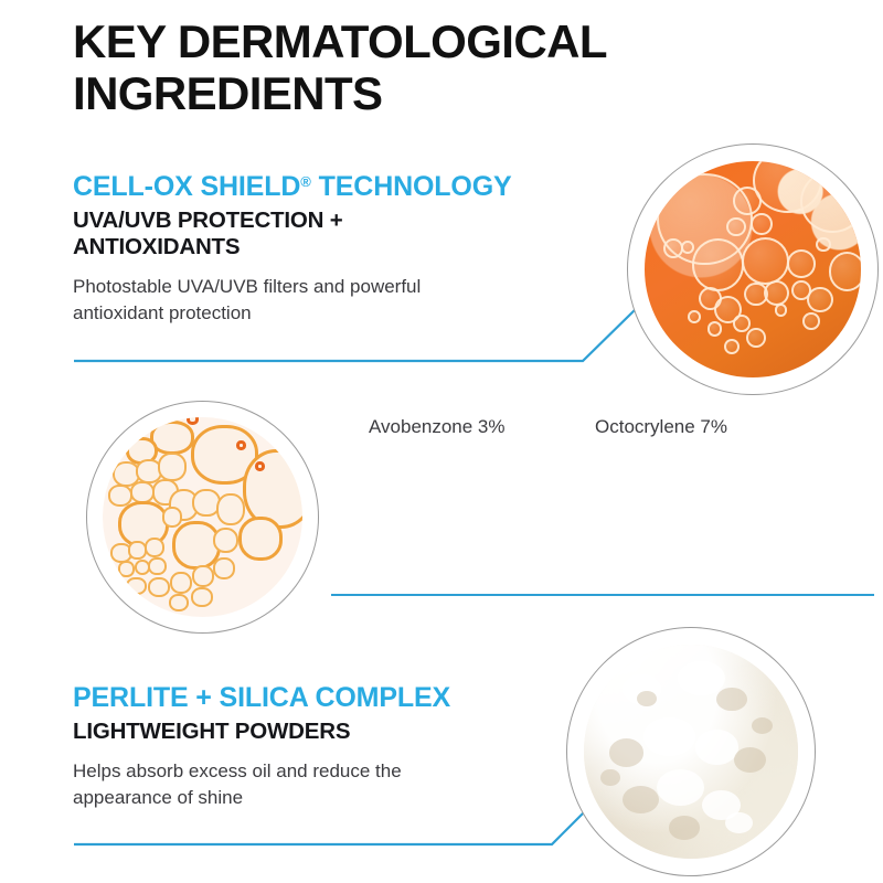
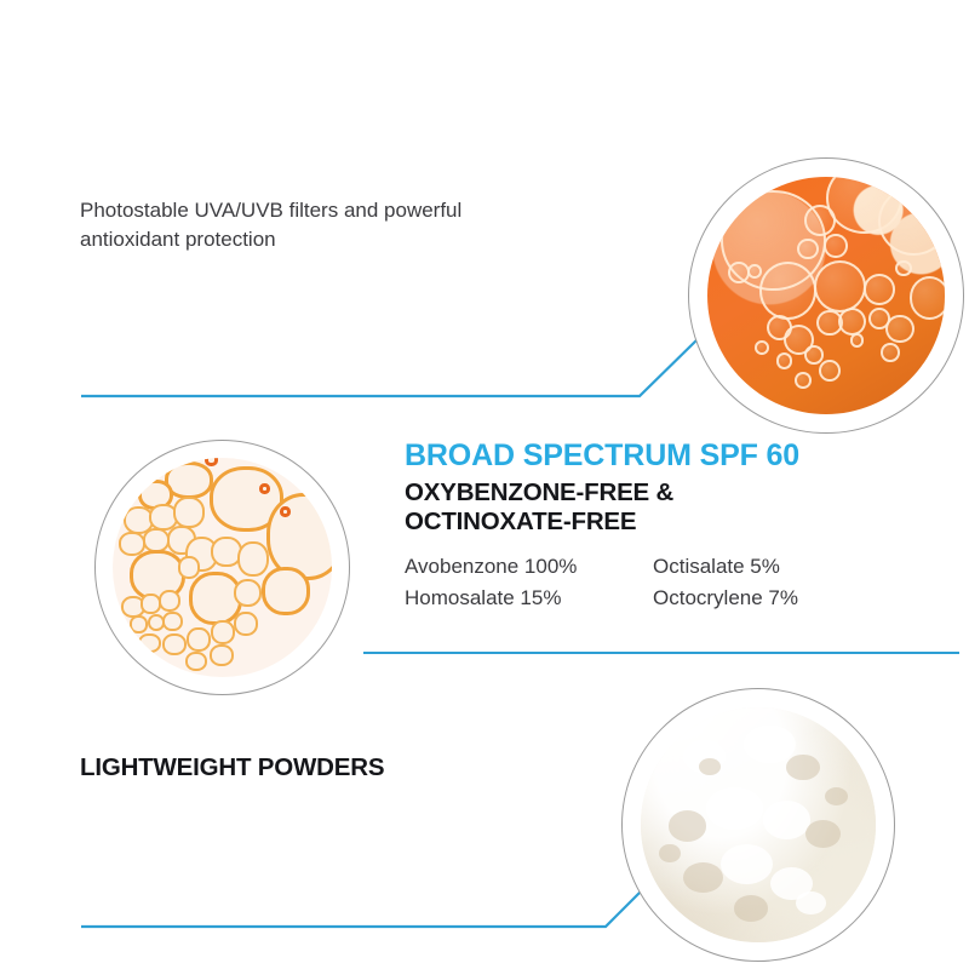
- KEY DERMATOLOGICAL
- INGREDIENTS
- CELL-OX SHIELD® TECHNOLOGY
- UVA/UVB PROTECTION +
- ANTIOXIDANTS
  Photostable UVA/UVB filters and powerful
  antioxidant protection
+ BROAD SPECTRUM SPF 60
+ OXYBENZONE-FREE &
+ OCTINOXATE-FREE
- Avobenzone 3%
+ Avobenzone 100%
+ Homosalate 15%
+ Octisalate 5%
  Octocrylene 7%
- PERLITE + SILICA COMPLEX
  LIGHTWEIGHT POWDERS
- Helps absorb excess oil and reduce the
- appearance of shine
